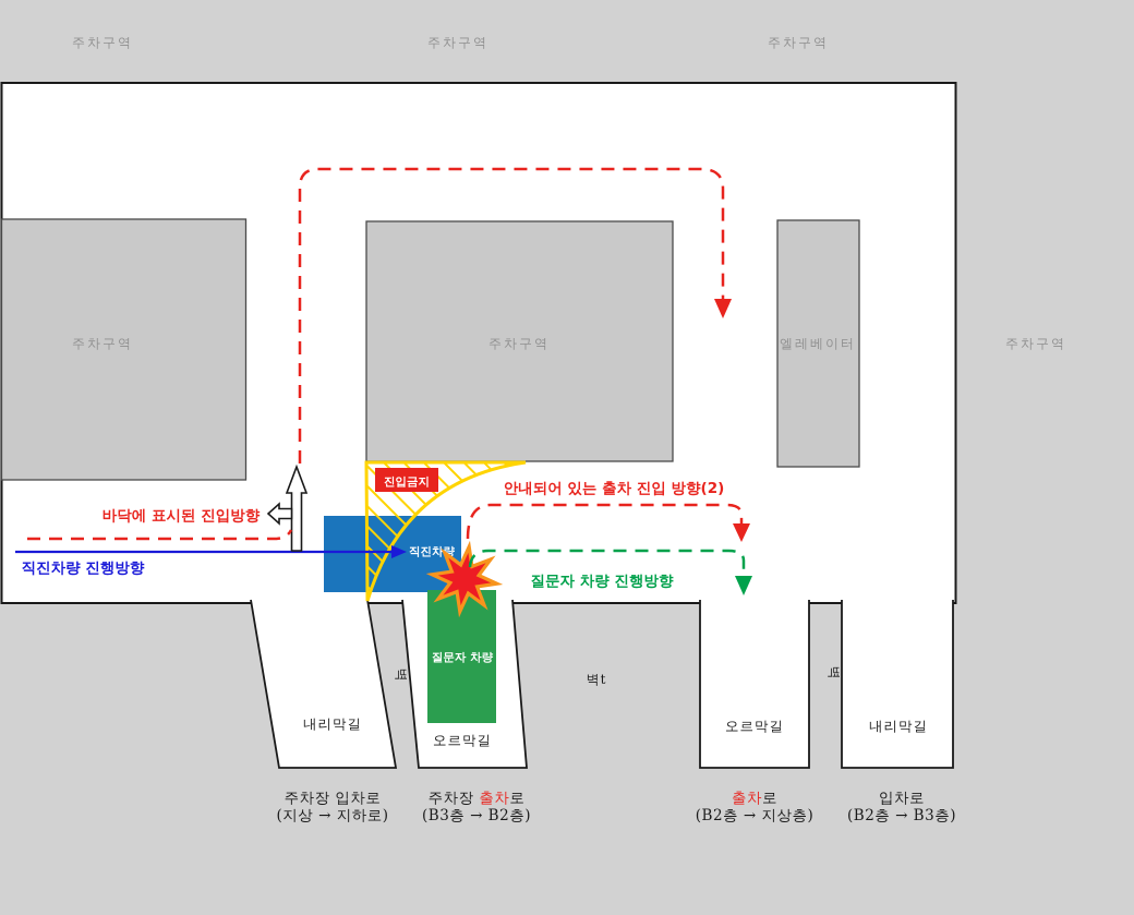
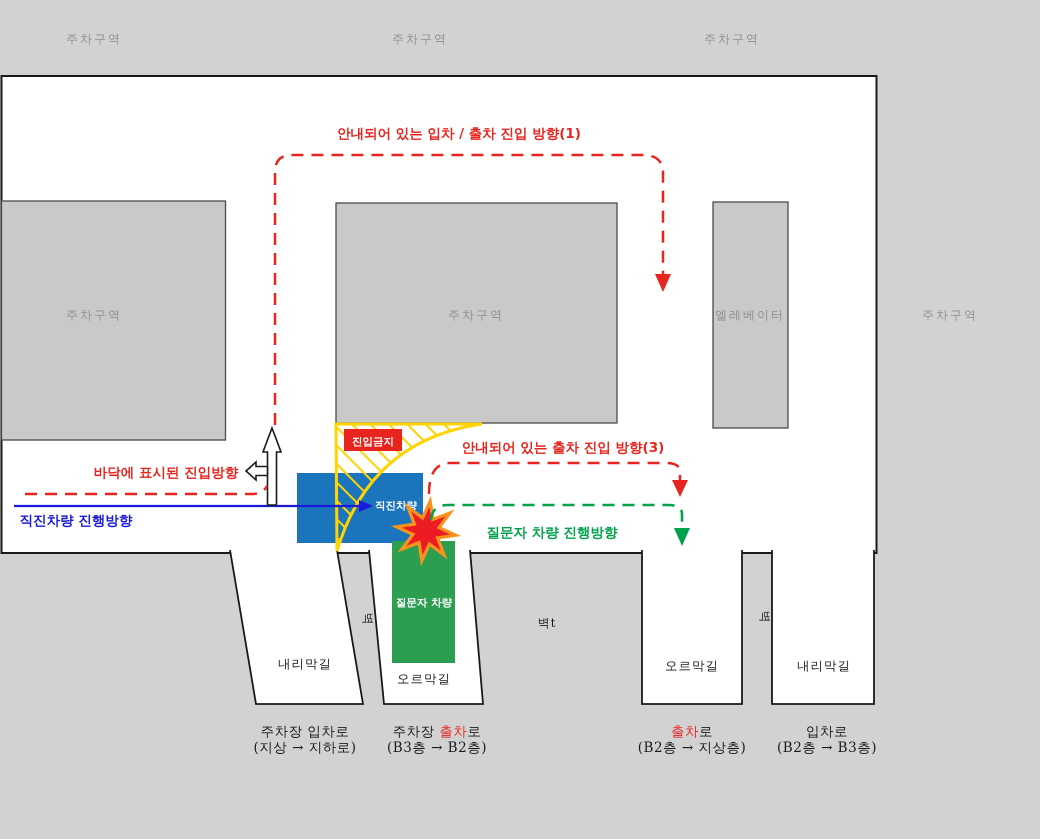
  주차구역
  주차구역
  주차구역
  주차구역
  주차구역
  엘레베이터
  주차구역
  진입금지
  질문자 차량
  직진차량
+ 안내되어 있는 입차 / 출차 진입 방향(1)
- 안내되어 있는 출차 진입 방향(2)
+ 안내되어 있는 출차 진입 방향(3)
  질문자 차량 진행방향
  바닥에 표시된 진입방향
  직진차량 진행방향
  벽t
  내리막길
  오르막길
  오르막길
  내리막길
  주차장 입차로
  (지상 → 지하로)
  주차장 출차로
  (B3층 → B2층)
  출차로
  (B2층 → 지상층)
  입차로
  (B2층 → B3층)
